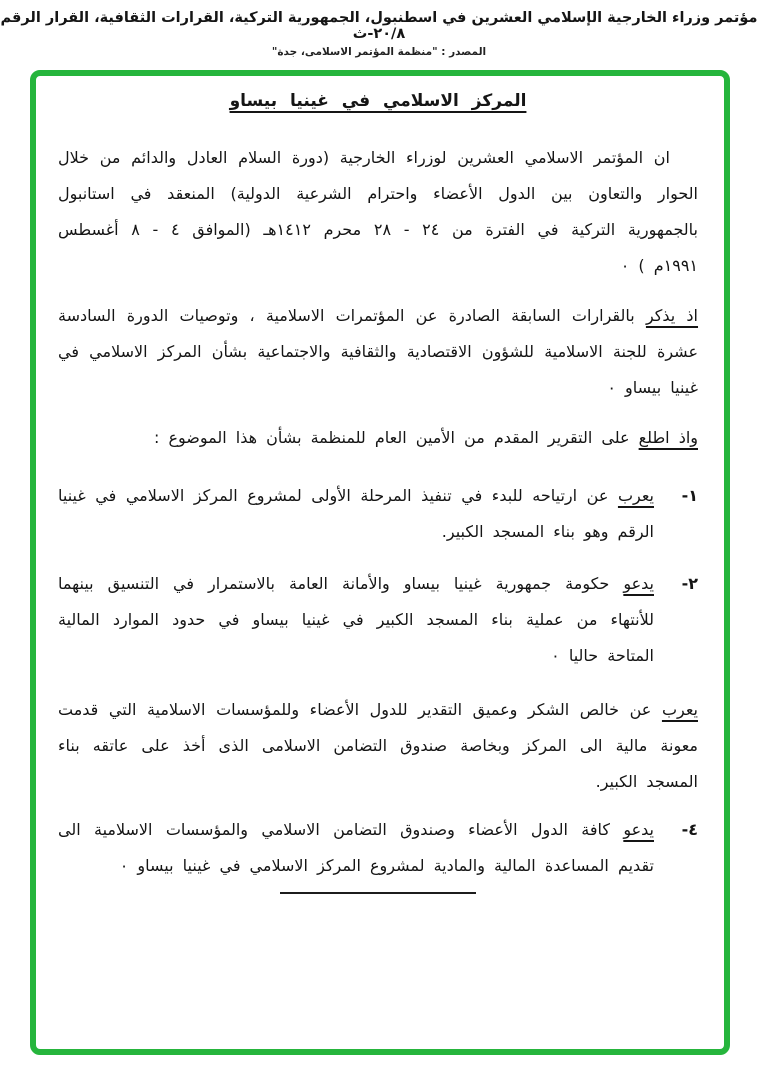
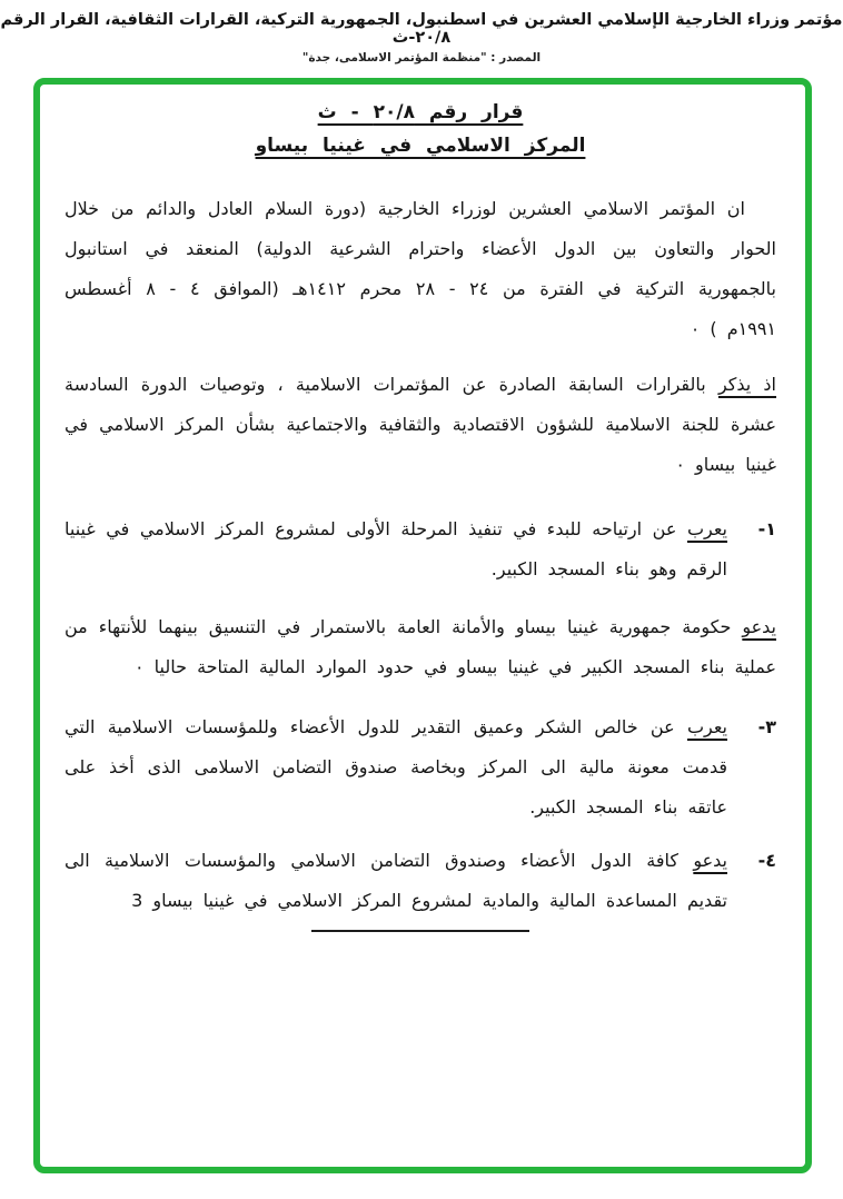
  مؤتمر وزراء الخارجية الإسلامي العشرين في اسطنبول، الجمهورية التركية، القرارات الثقافية، القرار الرقم ٢٠/٨-ث
  المصدر : "منظمة المؤتمر الاسلامى، جدة"
+ قرار رقم ٢٠/٨ - ث
  المركز الاسلامي في غينيا بيساو
  ان المؤتمر الاسلامي العشرين لوزراء الخارجية (دورة السلام العادل والدائم من خلال الحوار والتعاون بين الدول الأعضاء واحترام الشرعية الدولية) المنعقد في استانبول بالجمهورية التركية في الفترة من ٢٤ - ٢٨ محرم ١٤١٢هـ (الموافق ٤ - ٨ أغسطس ١٩٩١م ) ٠
  اذ يذكر بالقرارات السابقة الصادرة عن المؤتمرات الاسلامية ، وتوصيات الدورة السادسة عشرة للجنة الاسلامية للشؤون الاقتصادية والثقافية والاجتماعية بشأن المركز الاسلامي في غينيا بيساو ٠
- واذ اطلع على التقرير المقدم من الأمين العام للمنظمة بشأن هذا الموضوع :
  ١-
  يعرب عن ارتياحه للبدء في تنفيذ المرحلة الأولى لمشروع المركز الاسلامي في غينيا الرقم وهو بناء المسجد الكبير.
- ٢-
  يدعو حكومة جمهورية غينيا بيساو والأمانة العامة بالاستمرار في التنسيق بينهما للأنتهاء من عملية بناء المسجد الكبير في غينيا بيساو في حدود الموارد المالية المتاحة حاليا ٠
+ ٣-
  يعرب عن خالص الشكر وعميق التقدير للدول الأعضاء وللمؤسسات الاسلامية التي قدمت معونة مالية الى المركز وبخاصة صندوق التضامن الاسلامى الذى أخذ على عاتقه بناء المسجد الكبير.
  ٤-
- يدعو كافة الدول الأعضاء وصندوق التضامن الاسلامي والمؤسسات الاسلامية الى تقديم المساعدة المالية والمادية لمشروع المركز الاسلامي في غينيا بيساو ٠
+ يدعو كافة الدول الأعضاء وصندوق التضامن الاسلامي والمؤسسات الاسلامية الى تقديم المساعدة المالية والمادية لمشروع المركز الاسلامي في غينيا بيساو 3
